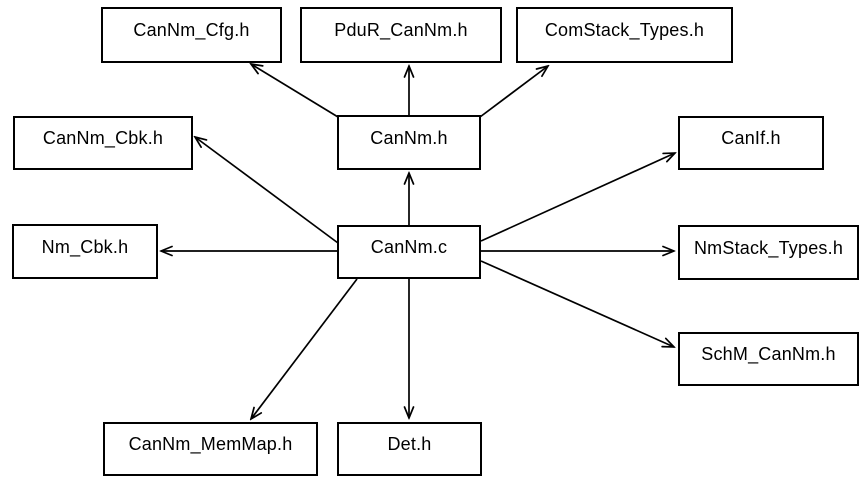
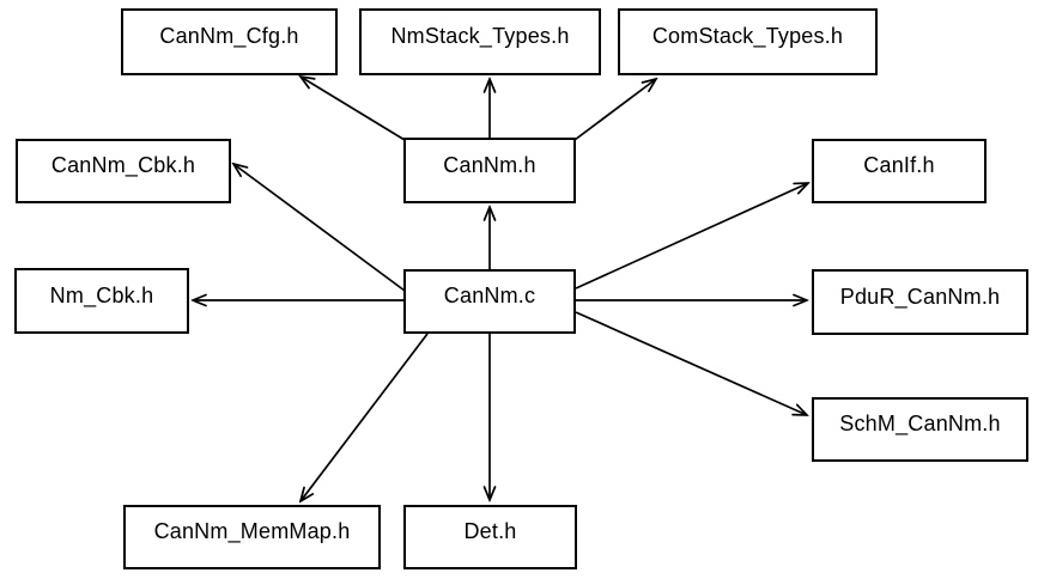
  CanNm_Cfg.h
- PduR_CanNm.h
+ NmStack_Types.h
  ComStack_Types.h
  CanNm_Cbk.h
  CanNm.h
  CanIf.h
  Nm_Cbk.h
  CanNm.c
- NmStack_Types.h
+ PduR_CanNm.h
  SchM_CanNm.h
  CanNm_MemMap.h
  Det.h
